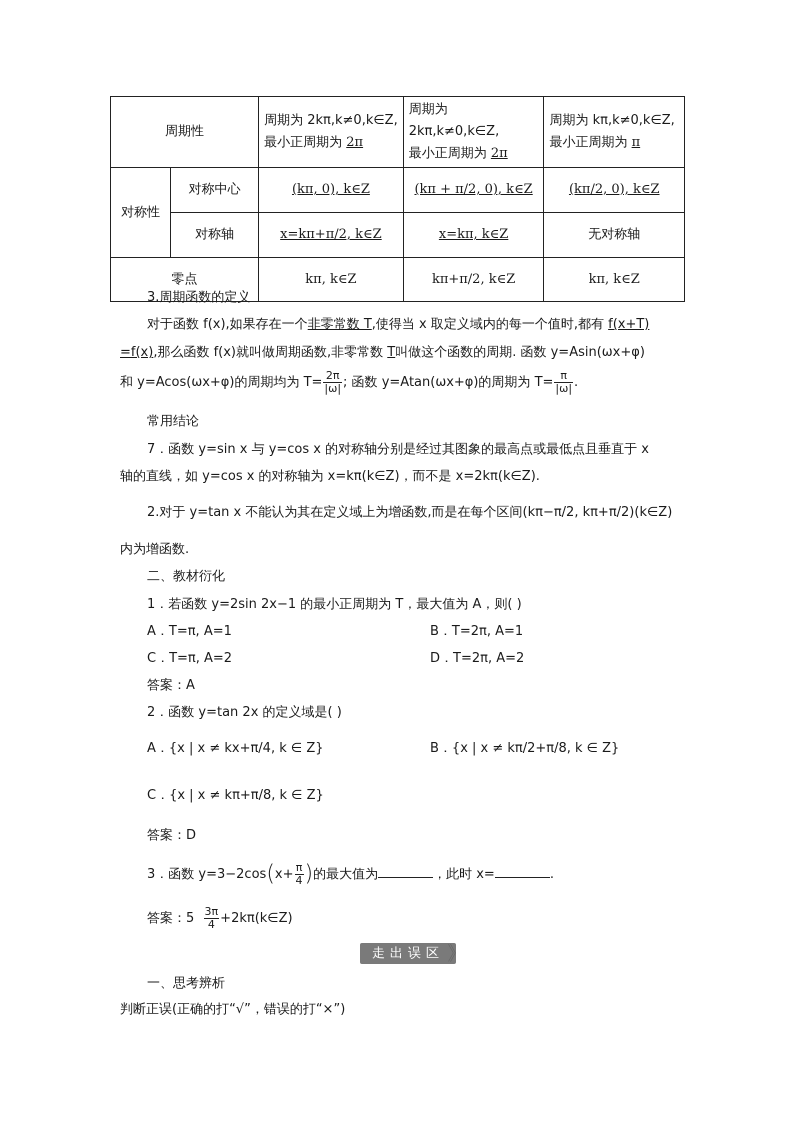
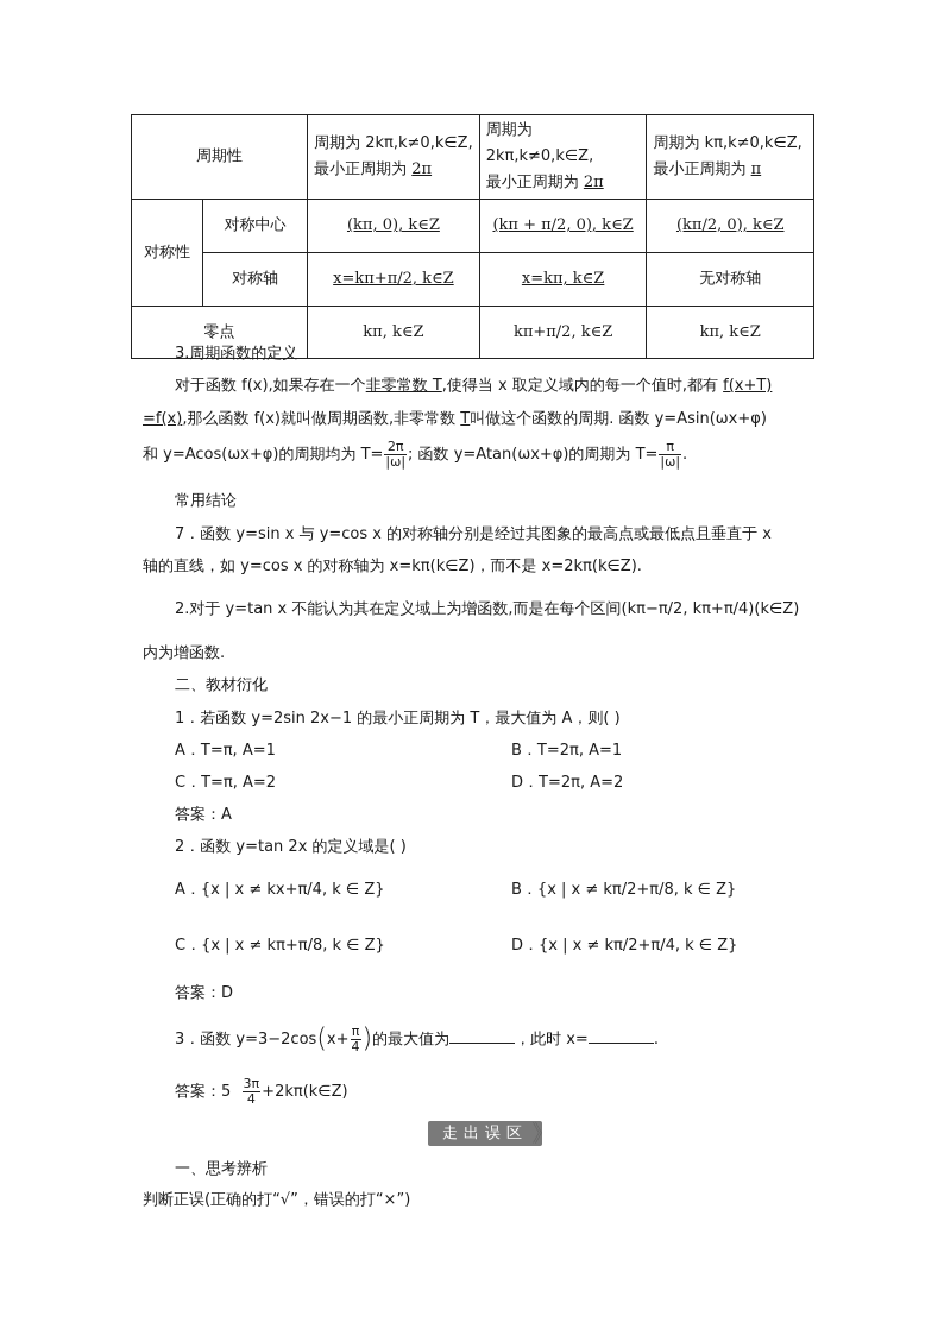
  周期性	周期为 2kπ,k≠0,k∈Z, 最小正周期为 2π	周期为 2kπ,k≠0,k∈Z, 最小正周期为 2π	周期为 kπ,k≠0,k∈Z, 最小正周期为 π
  对称性	对称中心	(kπ, 0), k∈Z	(kπ + π/2, 0), k∈Z	(kπ/2, 0), k∈Z
  对称轴	x=kπ+π/2, k∈Z	x=kπ, k∈Z	无对称轴
  零点	kπ, k∈Z	kπ+π/2, k∈Z	kπ, k∈Z
  3.周期函数的定义
  对于函数 f(x),如果存在一个非零常数 T,使得当 x 取定义域内的每一个值时,都有 f(x+T)
  =f(x),那么函数 f(x)就叫做周期函数,非零常数 T叫做这个函数的周期. 函数 y=Asin(ωx+φ)
  和 y=Acos(ωx+φ)的周期均为 T=
  2π
  |ω|
  ; 函数 y=Atan(ωx+φ)的周期为 T=
  π
  |ω|
  .
  常用结论
  7．函数 y=sin x 与 y=cos x 的对称轴分别是经过其图象的最高点或最低点且垂直于 x
  轴的直线，如 y=cos x 的对称轴为 x=kπ(k∈Z)，而不是 x=2kπ(k∈Z).
- 2.对于 y=tan x 不能认为其在定义域上为增函数,而是在每个区间(kπ−π/2, kπ+π/2)(k∈Z)
+ 2.对于 y=tan x 不能认为其在定义域上为增函数,而是在每个区间(kπ−π/2, kπ+π/4)(k∈Z)
  内为增函数.
  二、教材衍化
  1．若函数 y=2sin 2x−1 的最小正周期为 T，最大值为 A，则( )
  A．T=π, A=1
  B．T=2π, A=1
  C．T=π, A=2
  D．T=2π, A=2
  答案：A
  2．函数 y=tan 2x 的定义域是( )
  A．{x | x ≠ kx+π/4, k ∈ Z}
  B．{x | x ≠ kπ/2+π/8, k ∈ Z}
  C．{x | x ≠ kπ+π/8, k ∈ Z}
+ D．{x | x ≠ kπ/2+π/4, k ∈ Z}
  答案：D
  3．函数 y=3−2cos(x+
  π
  4
  )的最大值为 ，此时 x= .
  答案：5
  3π
  4
  +2kπ(k∈Z)
  《
  走出误区
  》
  一、思考辨析
  判断正误(正确的打“√”，错误的打“×”)
